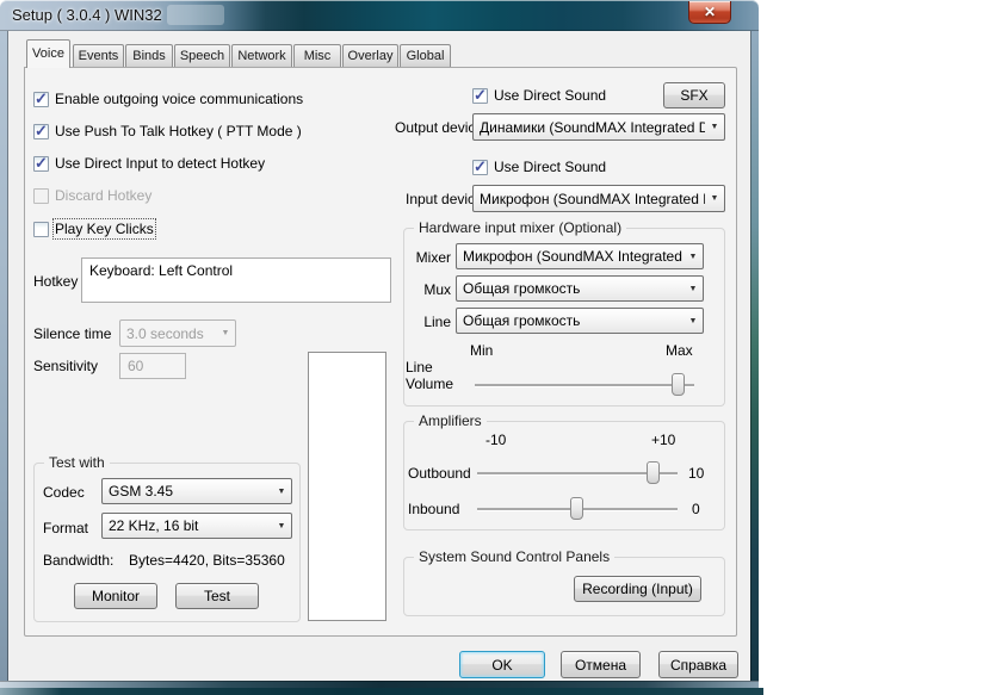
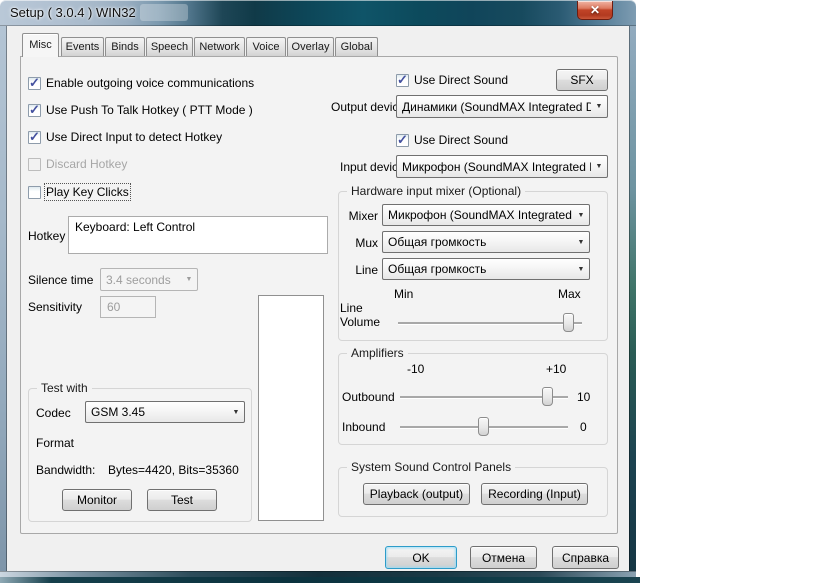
  Setup ( 3.0.4 ) WIN32
  ✕
- Voice
+ Misc
  Events
  Binds
  Speech
  Network
- Misc
+ Voice
  Overlay
  Global
  ✓
  Enable outgoing voice communications
  ✓
  Use Push To Talk Hotkey ( PTT Mode )
  ✓
  Use Direct Input to detect Hotkey
  Discard Hotkey
  Play Key Clicks
  Hotkey
  Keyboard: Left Control
  Silence time
- 3.0 seconds
+ 3.4 seconds
  Sensitivity
  60
  Test with
  Codec
  GSM 3.45
  Format
- 22 KHz, 16 bit
  Bandwidth:
  Bytes=4420, Bits=35360
  Monitor
  Test
  ✓
  Use Direct Sound
  SFX
  Output devi
  Динамики (SoundMAX Integrated D
  ✓
  Use Direct Sound
  Input devi
  Микрофон (SoundMAX Integrated
  Hardware input mixer (Optional)
  Mixer
  Микрофон (SoundMAX Integrated
  Mux
  Общая громкость
  Line
  Общая громкость
  Min
  Max
  Line Volume
  Amplifiers
  -10
  +10
  Outbound
  10
  Inbound
  0
  System Sound Control Panels
+ Playback (output)
  Recording (Input)
  OK
  Отмена
  Справка
